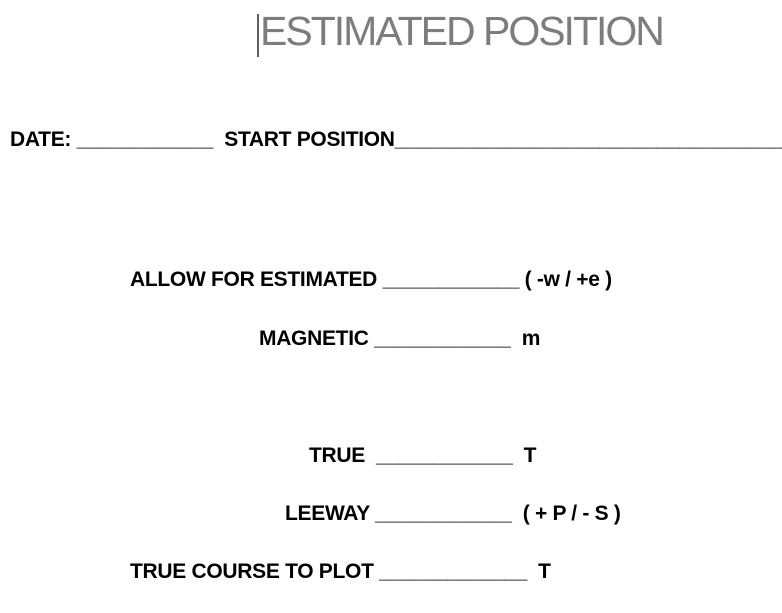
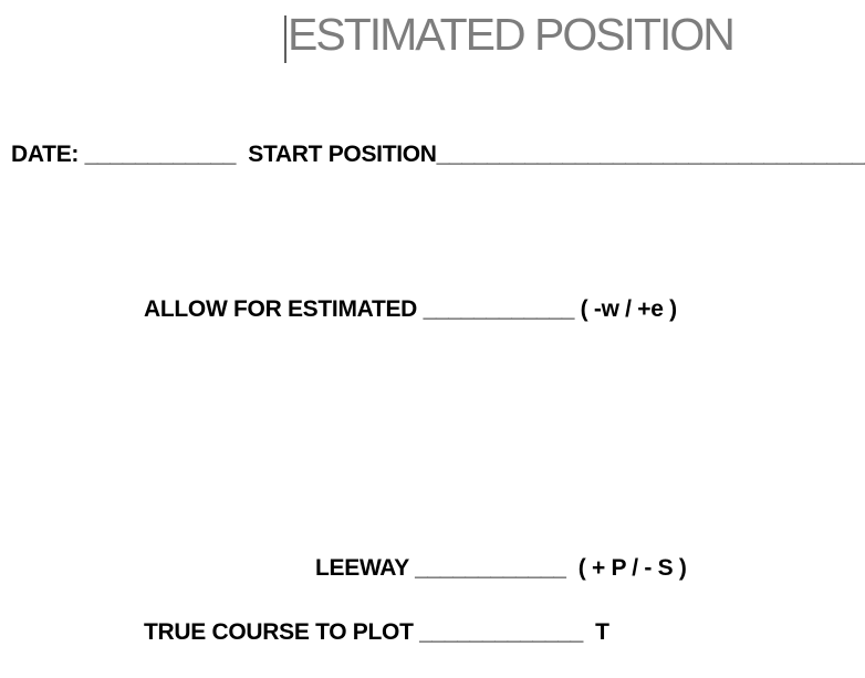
  ESTIMATED POSITION
  DATE: ____________ START POSITION__________________________________
  ALLOW FOR ESTIMATED ____________ ( -w / +e )
- MAGNETIC ____________ m
- TRUE ____________ T
  LEEWAY ____________ ( + P / - S )
  TRUE COURSE TO PLOT _____________ T
